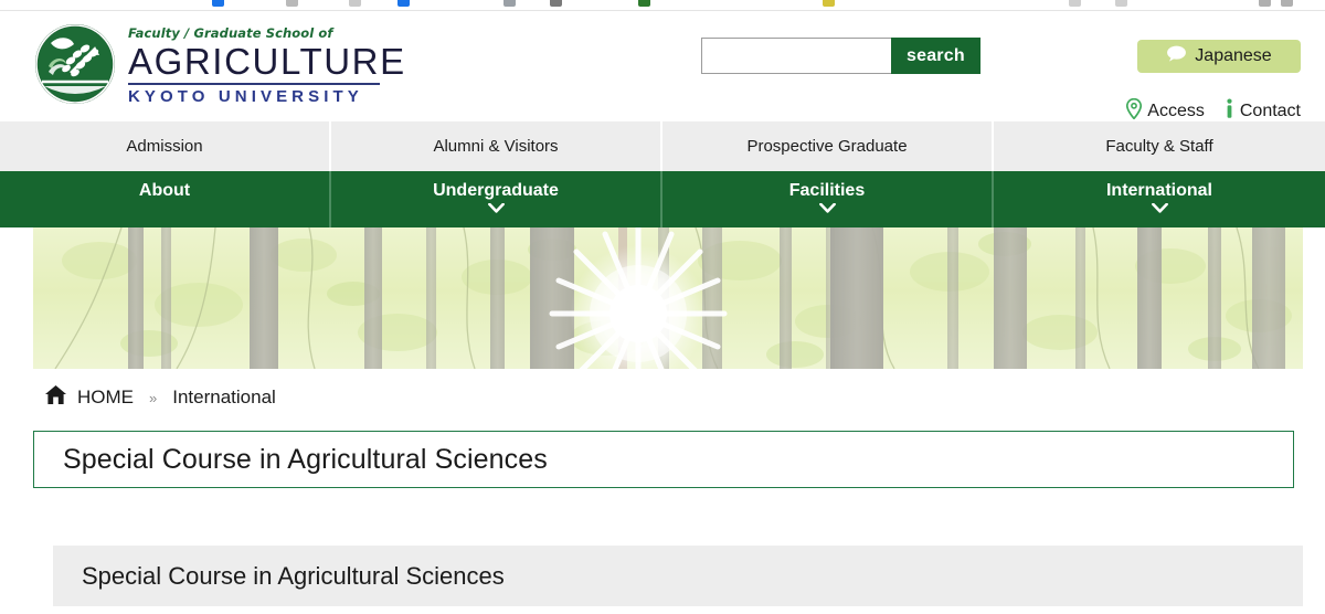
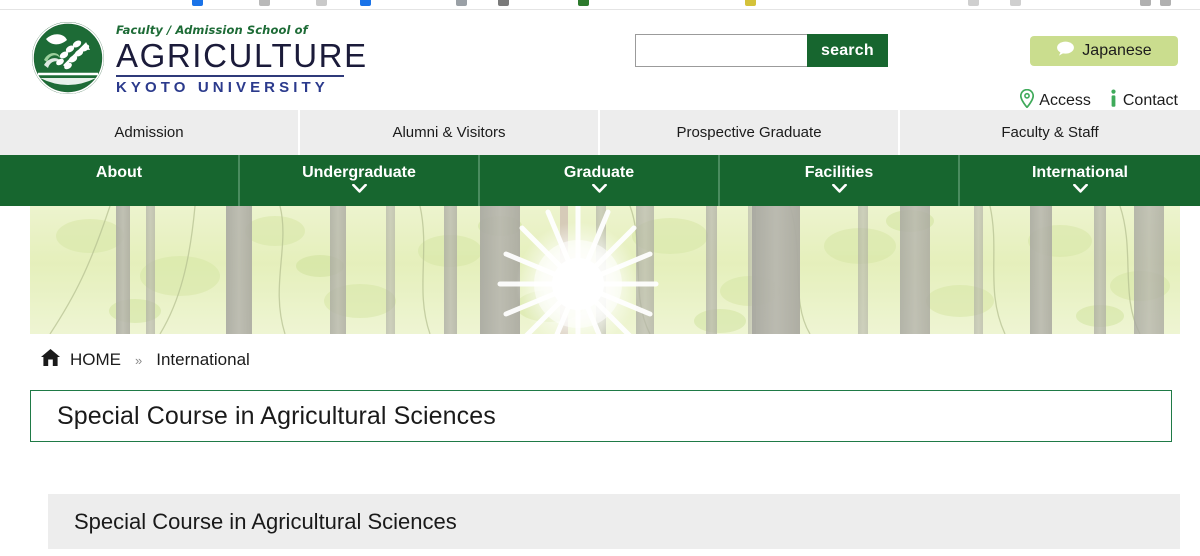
- Faculty / Graduate School of
+ Faculty / Admission School of
  AGRICULTURE
  KYOTO UNIVERSITY
  search
  Japanese
  Access
  Contact
  Admission
  Alumni & Visitors
  Prospective Graduate
  Faculty & Staff
  About
  Undergraduate
+ Graduate
  Facilities
  International
  HOME
  »
  International
  Special Course in Agricultural Sciences
  Special Course in Agricultural Sciences
